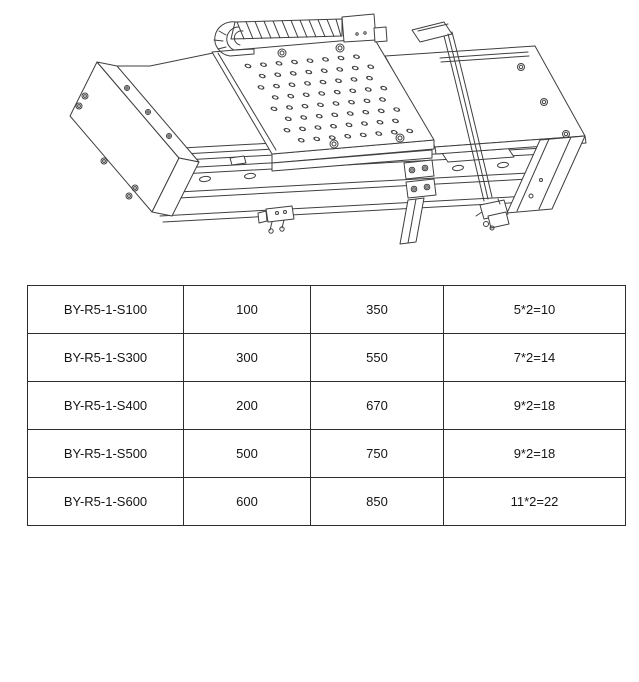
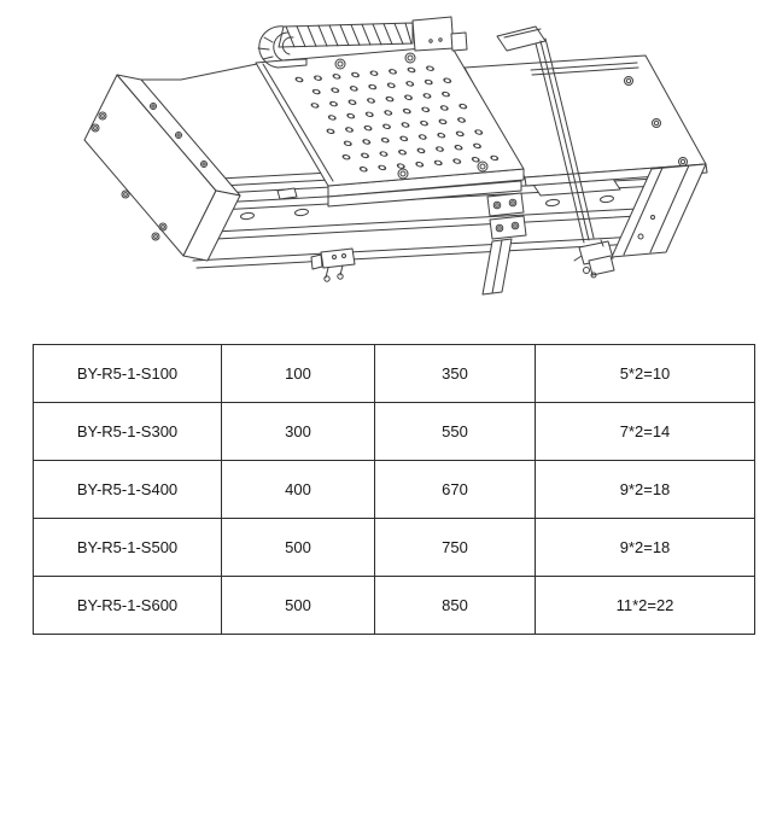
  BY-R5-1-S100	100	350	5*2=10
  BY-R5-1-S300	300	550	7*2=14
- BY-R5-1-S400	200	670	9*2=18
+ BY-R5-1-S400	400	670	9*2=18
  BY-R5-1-S500	500	750	9*2=18
- BY-R5-1-S600	600	850	11*2=22
+ BY-R5-1-S600	500	850	11*2=22
